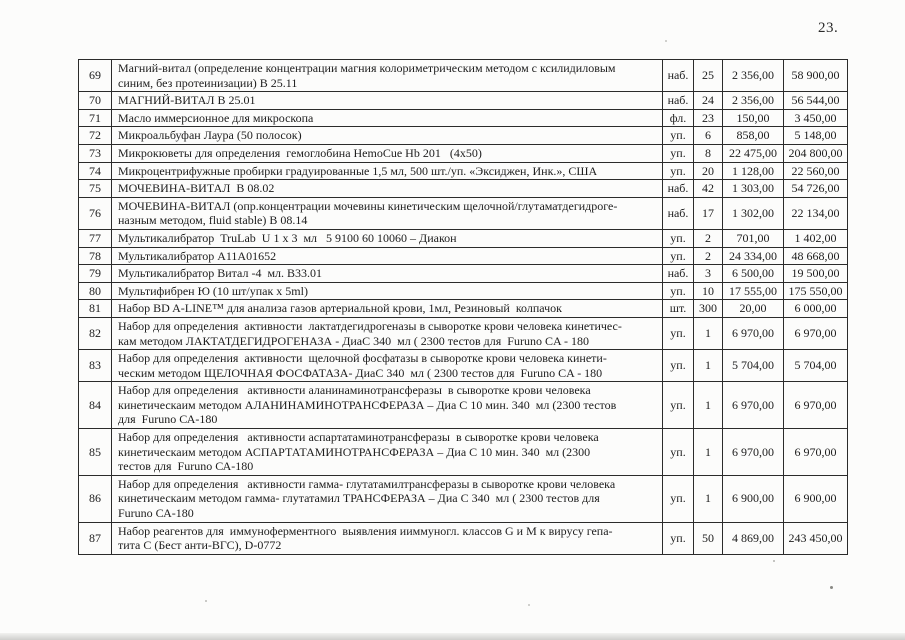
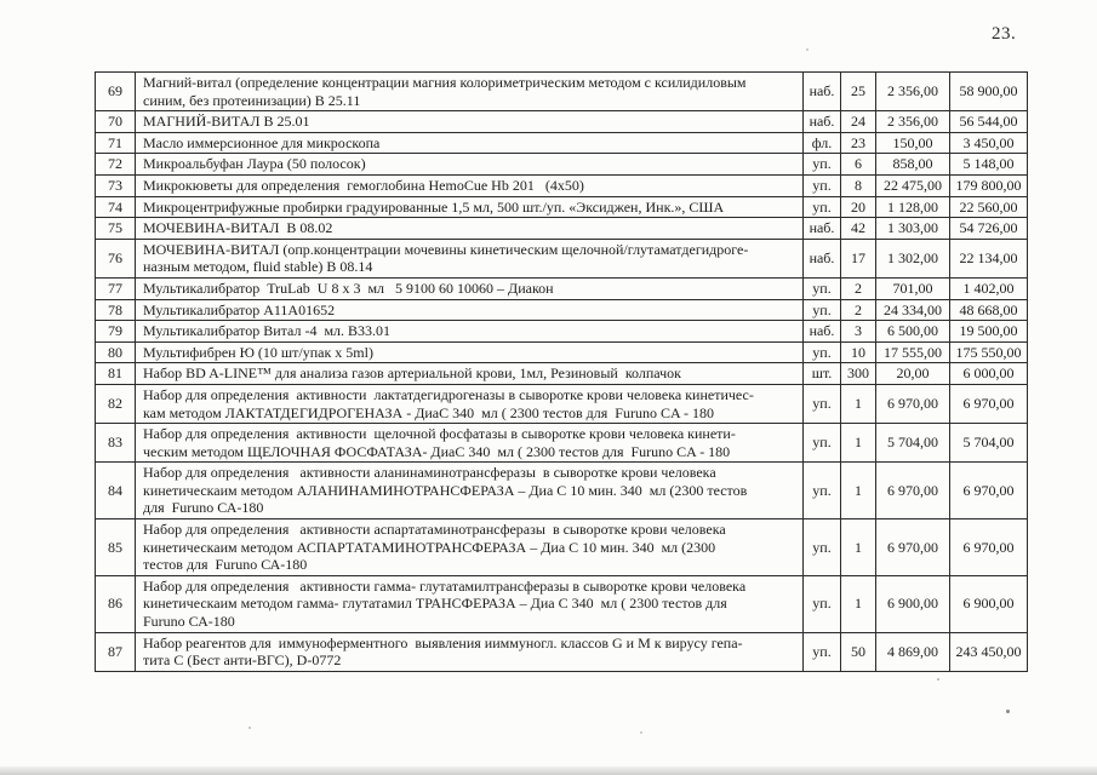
  23.
  69	Магний-витал (определение концентрации магния колориметрическим методом с ксилидиловым синим, без протеинизации) В 25.11	наб.	25	2 356,00	58 900,00
  70	МАГНИЙ-ВИТАЛ В 25.01	наб.	24	2 356,00	56 544,00
  71	Масло иммерсионное для микроскопа	фл.	23	150,00	3 450,00
  72	Микроальбуфан Лаура (50 полосок)	уп.	6	858,00	5 148,00
- 73	Микрокюветы для определения гемоглобина HemoCue Hb 201 (4x50)	уп.	8	22 475,00	204 800,00
+ 73	Микрокюветы для определения гемоглобина HemoCue Hb 201 (4x50)	уп.	8	22 475,00	179 800,00
  74	Микроцентрифужные пробирки градуированные 1,5 мл, 500 шт./уп. «Эксиджен, Инк.», США	уп.	20	1 128,00	22 560,00
  75	МОЧЕВИНА-ВИТАЛ В 08.02	наб.	42	1 303,00	54 726,00
  76	МОЧЕВИНА-ВИТАЛ (опр.концентрации мочевины кинетическим щелочной/глутаматдегидроге- назным методом, fluid stable) В 08.14	наб.	17	1 302,00	22 134,00
- 77	Мультикалибратор TruLab U 1 x 3 мл 5 9100 60 10060 – Диакон	уп.	2	701,00	1 402,00
+ 77	Мультикалибратор TruLab U 8 x 3 мл 5 9100 60 10060 – Диакон	уп.	2	701,00	1 402,00
  78	Мультикалибратор А11А01652	уп.	2	24 334,00	48 668,00
  79	Мультикалибратор Витал -4 мл. В33.01	наб.	3	6 500,00	19 500,00
  80	Мультифибрен Ю (10 шт/упак x 5ml)	уп.	10	17 555,00	175 550,00
  81	Набор BD A-LINE™ для анализа газов артериальной крови, 1мл, Резиновый колпачок	шт.	300	20,00	6 000,00
  82	Набор для определения активности лактатдегидрогеназы в сыворотке крови человека кинетичес- кам методом ЛАКТАТДЕГИДРОГЕНАЗА - ДиаС 340 мл ( 2300 тестов для Furuno CA - 180	уп.	1	6 970,00	6 970,00
  83	Набор для определения активности щелочной фосфатазы в сыворотке крови человека кинети- ческим методом ЩЕЛОЧНАЯ ФОСФАТАЗА- ДиаС 340 мл ( 2300 тестов для Furuno CA - 180	уп.	1	5 704,00	5 704,00
  84	Набор для определения активности аланинаминотрансферазы в сыворотке крови человека кинетическаим методом АЛАНИНАМИНОТРАНСФЕРАЗА – Диа С 10 мин. 340 мл (2300 тестов для Furuno СА-180	уп.	1	6 970,00	6 970,00
  85	Набор для определения активности аспартатаминотрансферазы в сыворотке крови человека кинетическаим методом АСПАРТАТАМИНОТРАНСФЕРАЗА – Диа С 10 мин. 340 мл (2300 тестов для Furuno СА-180	уп.	1	6 970,00	6 970,00
  86	Набор для определения активности гамма- глутатамилтрансферазы в сыворотке крови человека кинетическаим методом гамма- глутатамил ТРАНСФЕРАЗА – Диа С 340 мл ( 2300 тестов для Furuno СА-180	уп.	1	6 900,00	6 900,00
  87	Набор реагентов для иммуноферментного выявления ииммуногл. классов G и М к вирусу гепа- тита С (Бест анти-ВГС), D-0772	уп.	50	4 869,00	243 450,00
